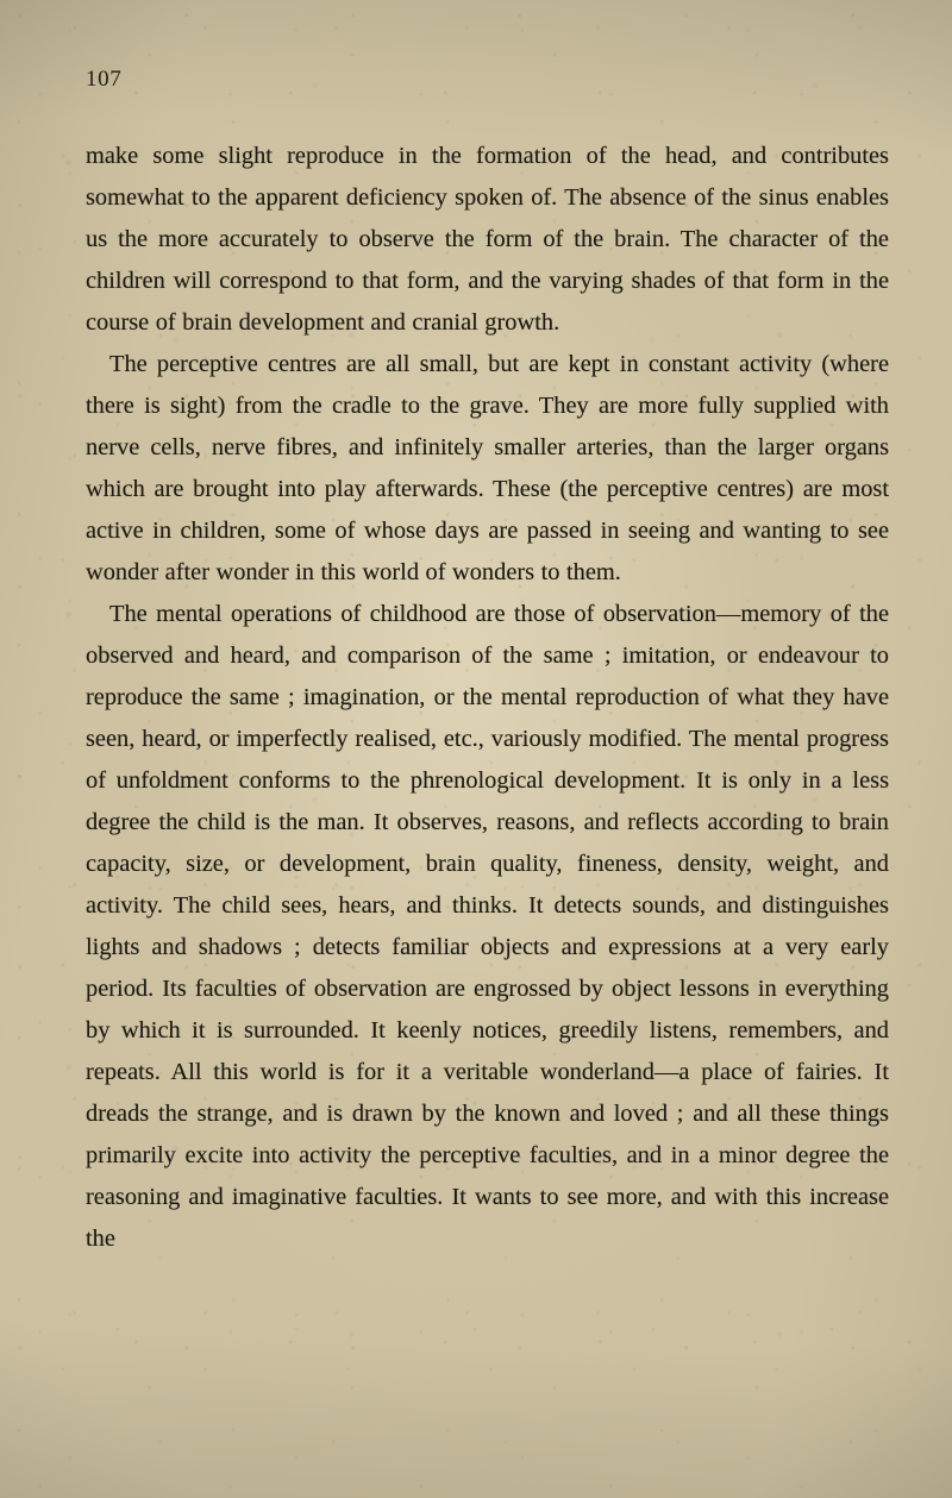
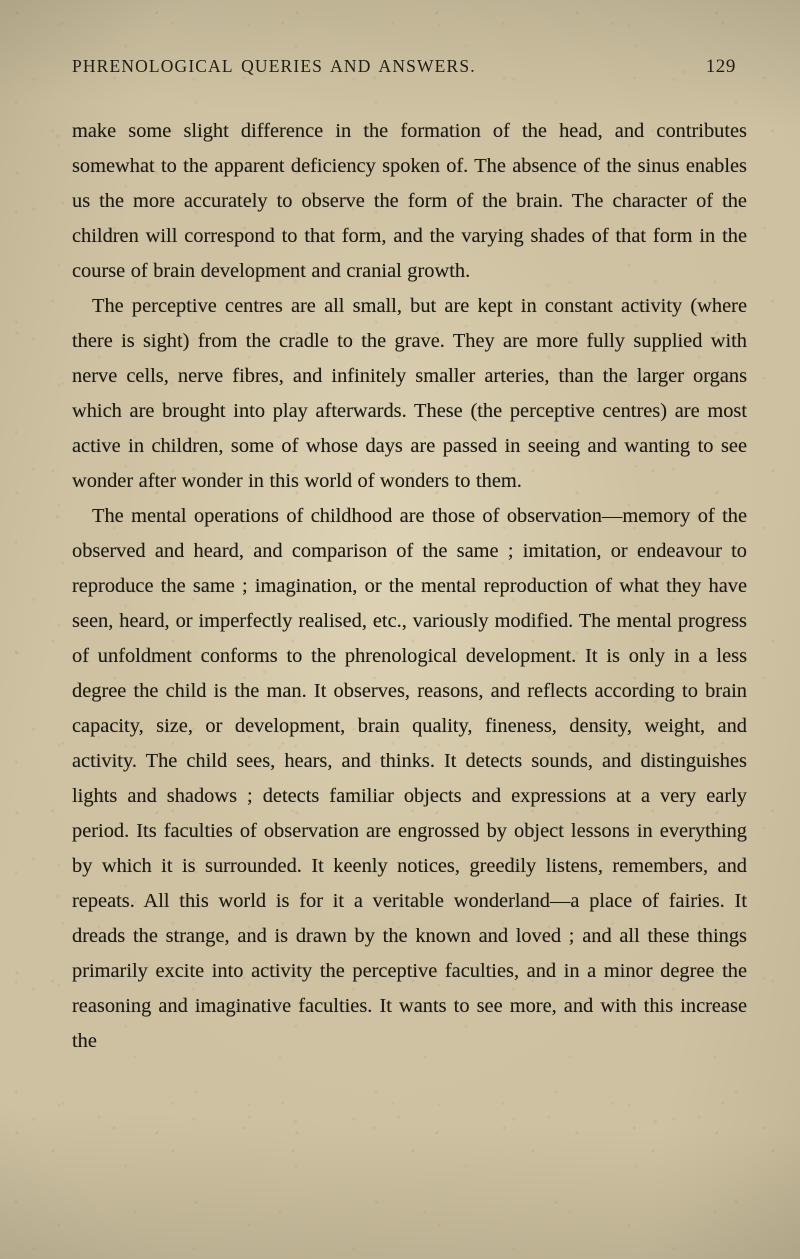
+ PHRENOLOGICAL QUERIES AND ANSWERS.
- 107
+ 129
- make some slight reproduce in the formation of the head, and contributes somewhat to the apparent deficiency spoken of. The absence of the sinus enables us the more accurately to observe the form of the brain. The character of the children will correspond to that form, and the varying shades of that form in the course of brain development and cranial growth.
+ make some slight difference in the formation of the head, and contributes somewhat to the apparent deficiency spoken of. The absence of the sinus enables us the more accurately to observe the form of the brain. The character of the children will correspond to that form, and the varying shades of that form in the course of brain development and cranial growth.
  The perceptive centres are all small, but are kept in constant activity (where there is sight) from the cradle to the grave. They are more fully supplied with nerve cells, nerve fibres, and infinitely smaller arteries, than the larger organs which are brought into play afterwards. These (the perceptive centres) are most active in children, some of whose days are passed in seeing and wanting to see wonder after wonder in this world of wonders to them.
  The mental operations of childhood are those of observation—memory of the observed and heard, and comparison of the same ; imitation, or endeavour to reproduce the same ; imagination, or the mental reproduction of what they have seen, heard, or imperfectly realised, etc., variously modified. The mental progress of unfoldment conforms to the phrenological development. It is only in a less degree the child is the man. It observes, reasons, and reflects according to brain capacity, size, or development, brain quality, fineness, density, weight, and activity. The child sees, hears, and thinks. It detects sounds, and distinguishes lights and shadows ; detects familiar objects and expressions at a very early period. Its faculties of observation are engrossed by object lessons in everything by which it is surrounded. It keenly notices, greedily listens, remembers, and repeats. All this world is for it a veritable wonderland—a place of fairies. It dreads the strange, and is drawn by the known and loved ; and all these things primarily excite into activity the perceptive faculties, and in a minor degree the reasoning and imaginative faculties. It wants to see more, and with this increase the
